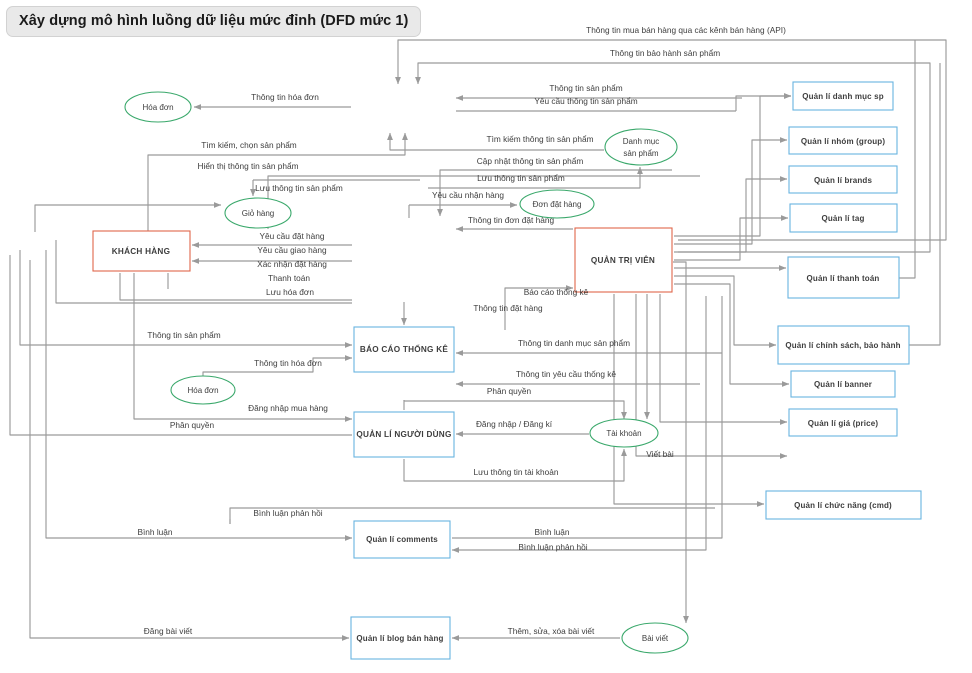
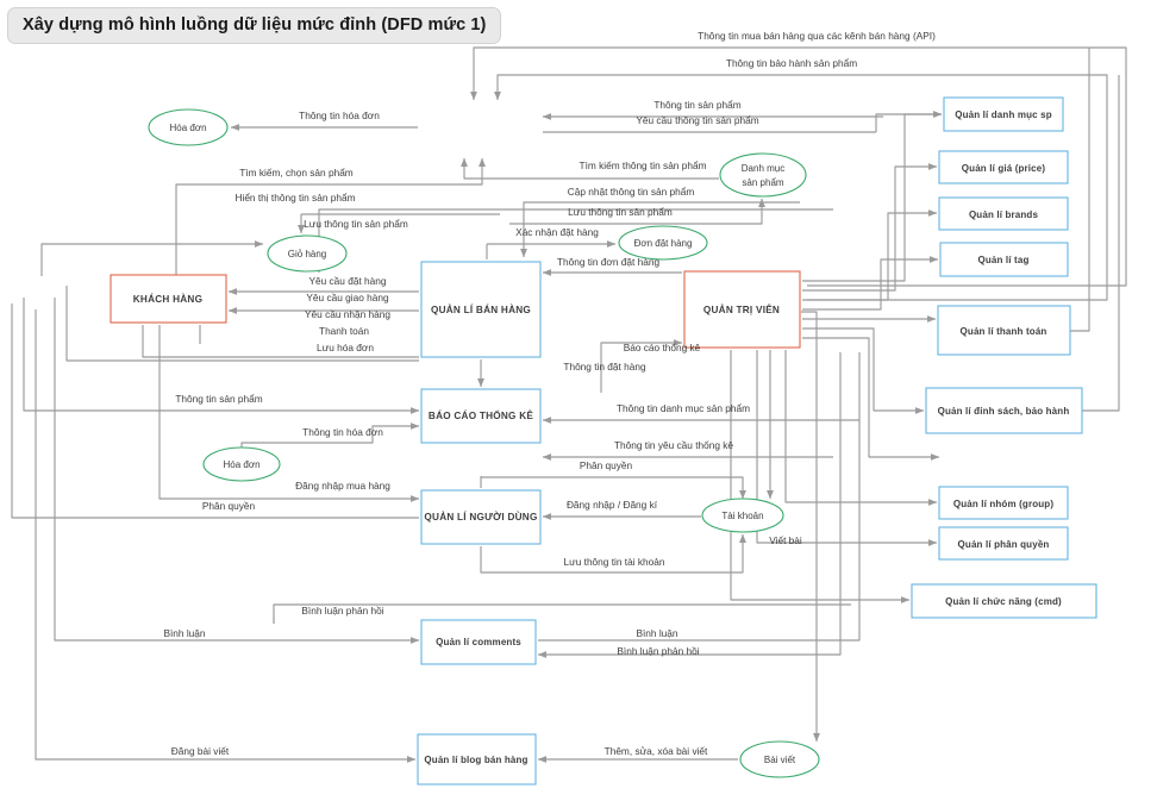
  Xây dựng mô hình luồng dữ liệu mức đỉnh (DFD mức 1)
+ QUẢN LÍ BÁN HÀNG
  BÁO CÁO THỐNG KÊ
  QUẢN LÍ NGƯỜI DÙNG
  Quản lí comments
  Quản lí blog bán hàng
  Quản lí danh mục sp
- Quản lí nhóm (group)
+ Quản lí giá (price)
  Quản lí brands
  Quản lí tag
  Quản lí thanh toán
- Quản lí chính sách, bảo hành
+ Quản lí đỉnh sách, bảo hành
- Quản lí banner
- Quản lí giá (price)
+ Quản lí nhóm (group)
+ Quản lí phân quyền
  Quản lí chức năng (cmd)
  KHÁCH HÀNG
  QUẢN TRỊ VIÊN
  Hóa đơn
  Giỏ hàng
  Danh mục
  sản phẩm
  Đơn đặt hàng
  Hóa đơn
  Tài khoản
  Bài viết
  Thông tin mua bán hàng qua các kênh bán hàng (API)
  Thông tin bảo hành sản phẩm
  Thông tin hóa đơn
  Thông tin sản phẩm
  Yêu cầu thông tin sản phẩm
  Tìm kiếm, chọn sản phẩm
  Tìm kiếm thông tin sản phẩm
  Hiển thị thông tin sản phẩm
  Cập nhật thông tin sản phẩm
  Lưu thông tin sản phẩm
  Lưu thông tin sản phẩm
- Yêu cầu nhận hàng
+ Xác nhận đặt hàng
  Thông tin đơn đặt hàng
  Yêu cầu đặt hàng
  Yêu cầu giao hàng
- Xác nhận đặt hàng
+ Yêu cầu nhận hàng
  Thanh toán
  Lưu hóa đơn
  Báo cáo thống kê
  Thông tin đặt hàng
  Thông tin sản phẩm
  Thông tin danh mục sản phẩm
  Thông tin hóa đơn
  Thông tin yêu cầu thống kê
  Phân quyền
  Đăng nhập mua hàng
  Đăng nhập / Đăng kí
  Phân quyền
  Viết bài
  Lưu thông tin tài khoản
  Bình luận phản hồi
  Bình luận
  Bình luận
  Bình luận phản hồi
  Đăng bài viết
  Thêm, sửa, xóa bài viết
